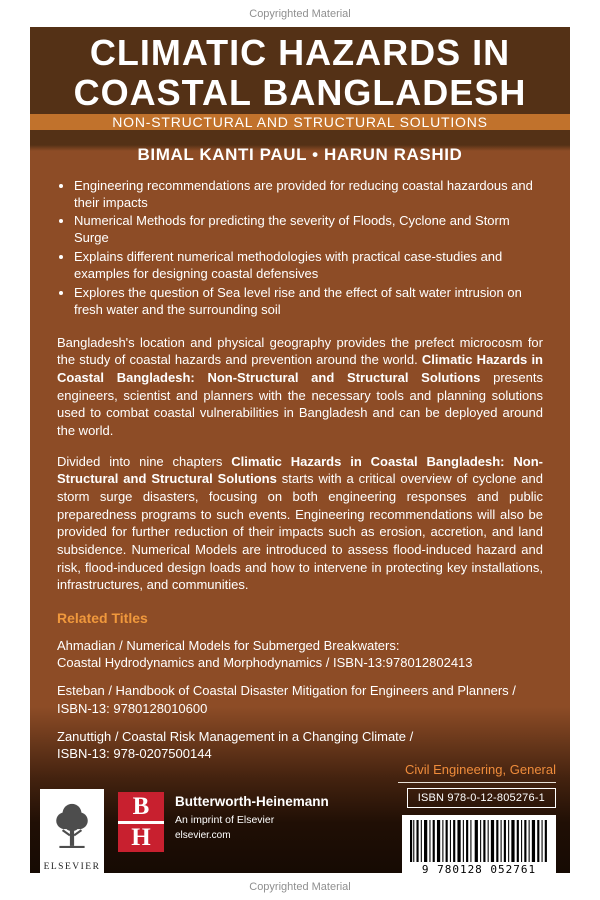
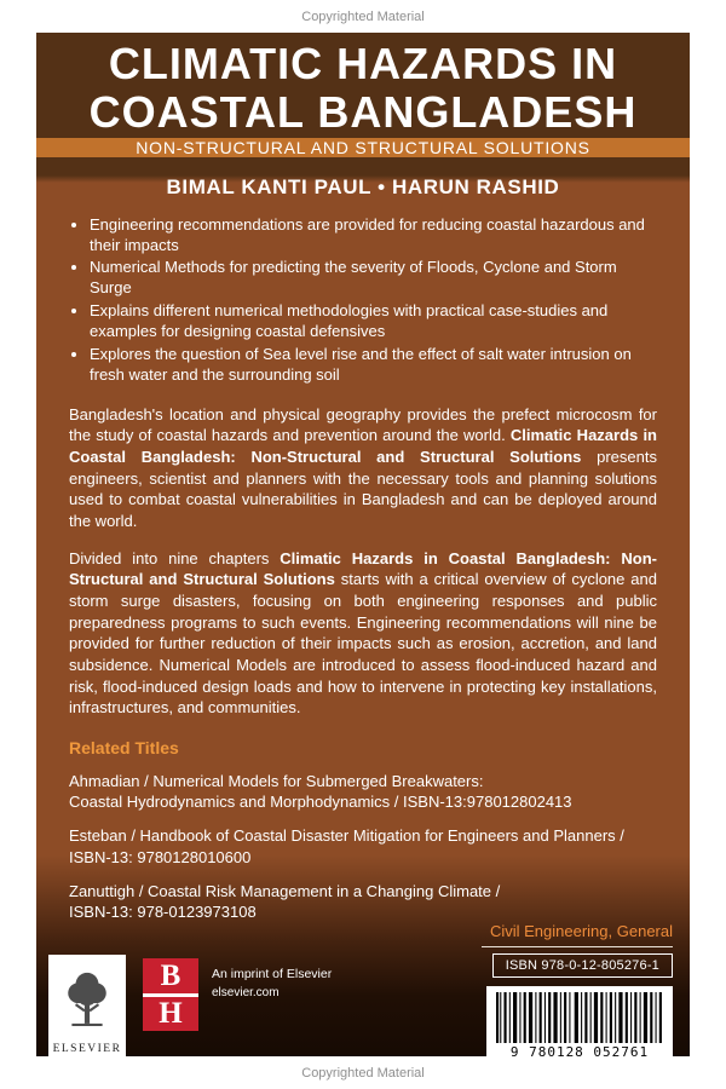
  Copyrighted Material
  CLIMATIC HAZARDS IN
  COASTAL BANGLADESH
  NON-STRUCTURAL AND STRUCTURAL SOLUTIONS
  BIMAL KANTI PAUL • HARUN RASHID
  Engineering recommendations are provided for reducing coastal hazardous and their impacts
  Numerical Methods for predicting the severity of Floods, Cyclone and Storm Surge
  Explains different numerical methodologies with practical case-studies and examples for designing coastal defensives
  Explores the question of Sea level rise and the effect of salt water intrusion on fresh water and the surrounding soil
  Bangladesh's location and physical geography provides the prefect microcosm for the study of coastal hazards and prevention around the world. Climatic Hazards in Coastal Bangladesh: Non-Structural and Structural Solutions presents engineers, scientist and planners with the necessary tools and planning solutions used to combat coastal vulnerabilities in Bangladesh and can be deployed around the world.
- Divided into nine chapters Climatic Hazards in Coastal Bangladesh: Non-Structural and Structural Solutions starts with a critical overview of cyclone and storm surge disasters, focusing on both engineering responses and public preparedness programs to such events. Engineering recommendations will also be provided for further reduction of their impacts such as erosion, accretion, and land subsidence. Numerical Models are introduced to assess flood-induced hazard and risk, flood-induced design loads and how to intervene in protecting key installations, infrastructures, and communities.
+ Divided into nine chapters Climatic Hazards in Coastal Bangladesh: Non-Structural and Structural Solutions starts with a critical overview of cyclone and storm surge disasters, focusing on both engineering responses and public preparedness programs to such events. Engineering recommendations will nine be provided for further reduction of their impacts such as erosion, accretion, and land subsidence. Numerical Models are introduced to assess flood-induced hazard and risk, flood-induced design loads and how to intervene in protecting key installations, infrastructures, and communities.
  Related Titles
  Ahmadian / Numerical Models for Submerged Breakwaters:
  Coastal Hydrodynamics and Morphodynamics / ISBN-13:978012802413
  Esteban / Handbook of Coastal Disaster Mitigation for Engineers and Planners /
  ISBN-13: 9780128010600
  Zanuttigh / Coastal Risk Management in a Changing Climate /
- ISBN-13: 978-0207500144
+ ISBN-13: 978-0123973108
  ELSEVIER
  B
  H
- Butterworth-Heinemann
  An imprint of Elsevier
  elsevier.com
  Civil Engineering, General
  ISBN 978-0-12-805276-1
  9 780128 052761
  Copyrighted Material
